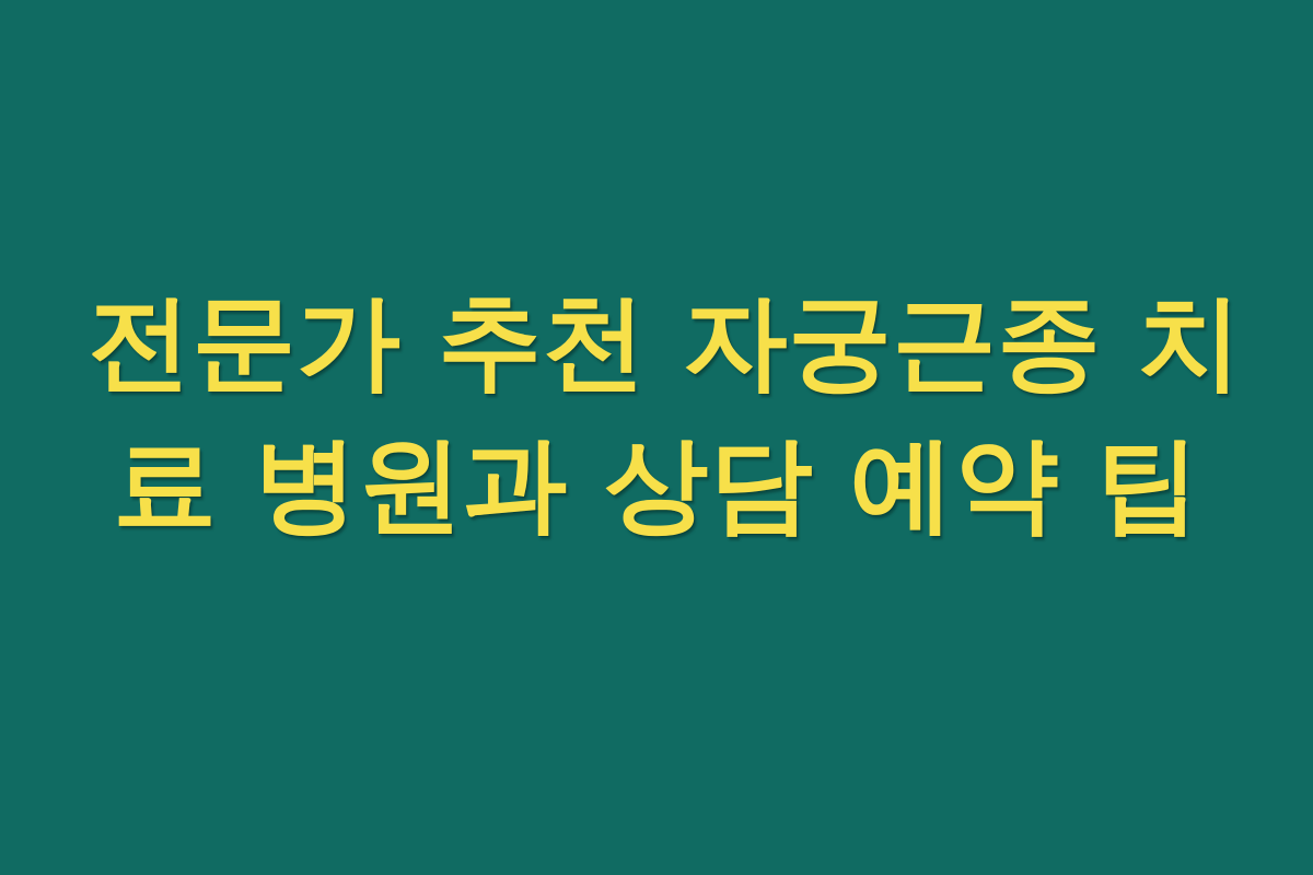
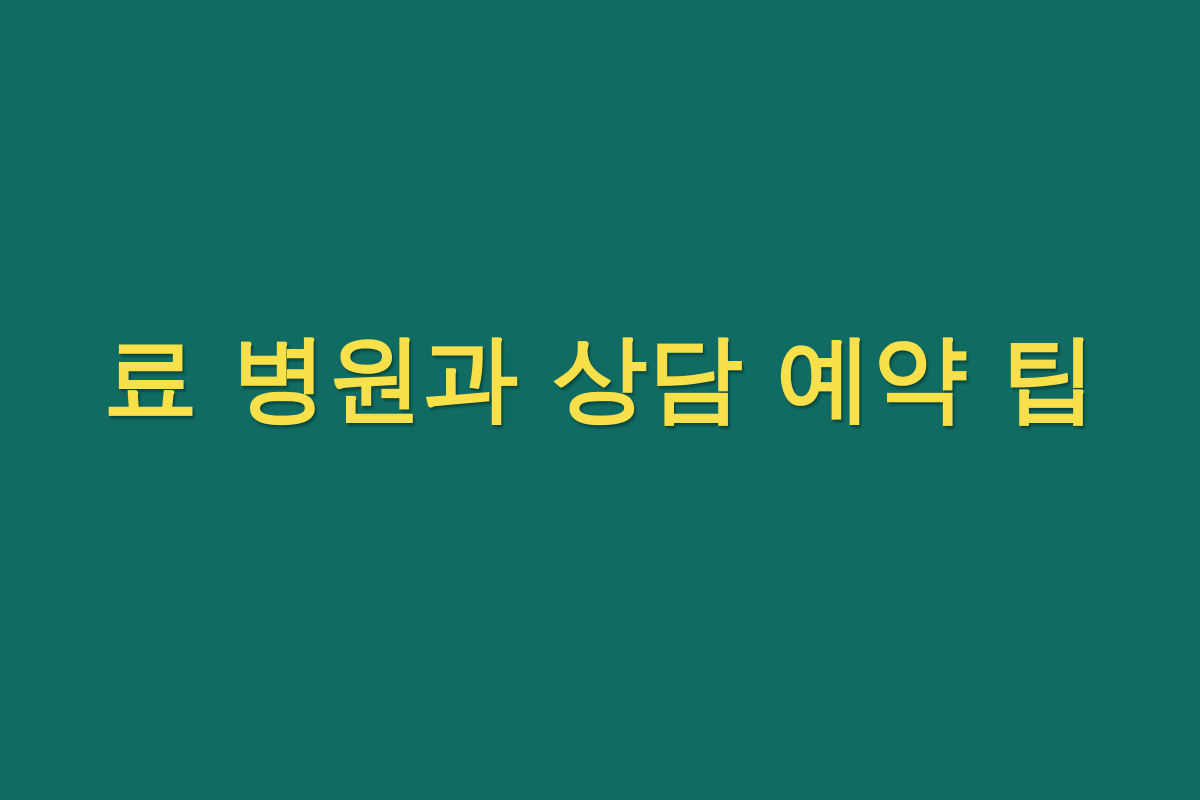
- 전문가 추천 자궁근종 치
  료 병원과 상담 예약 팁
